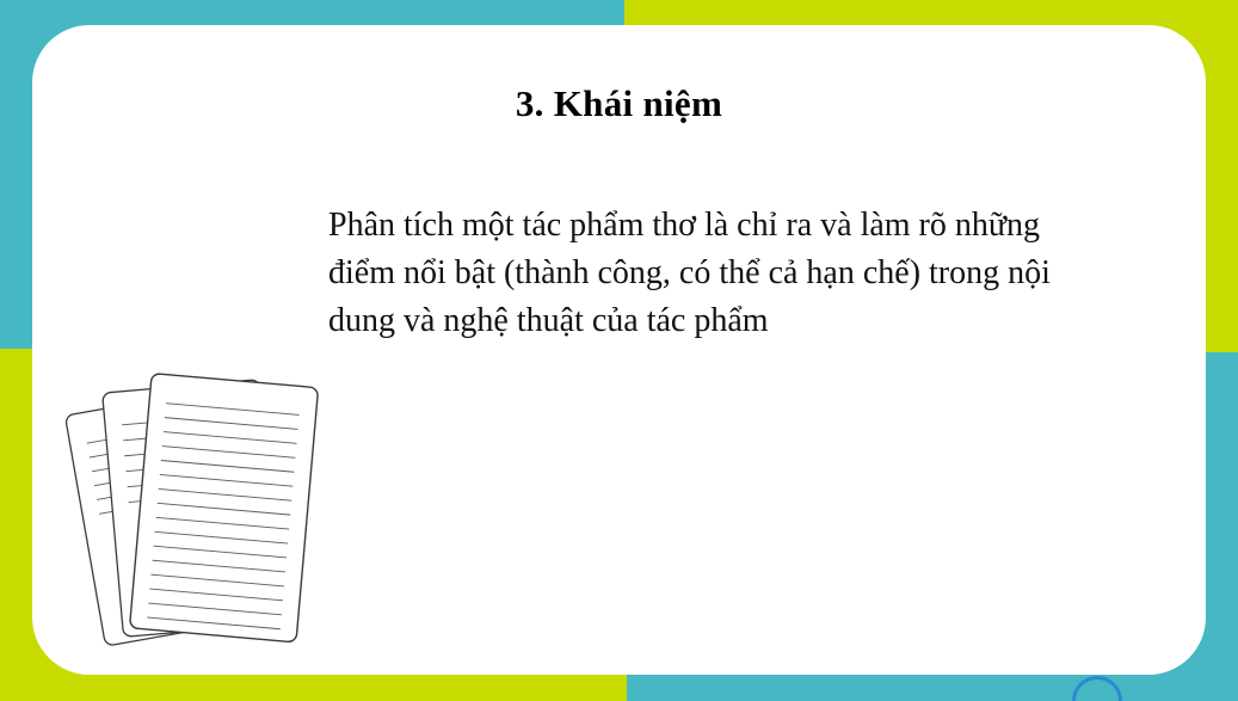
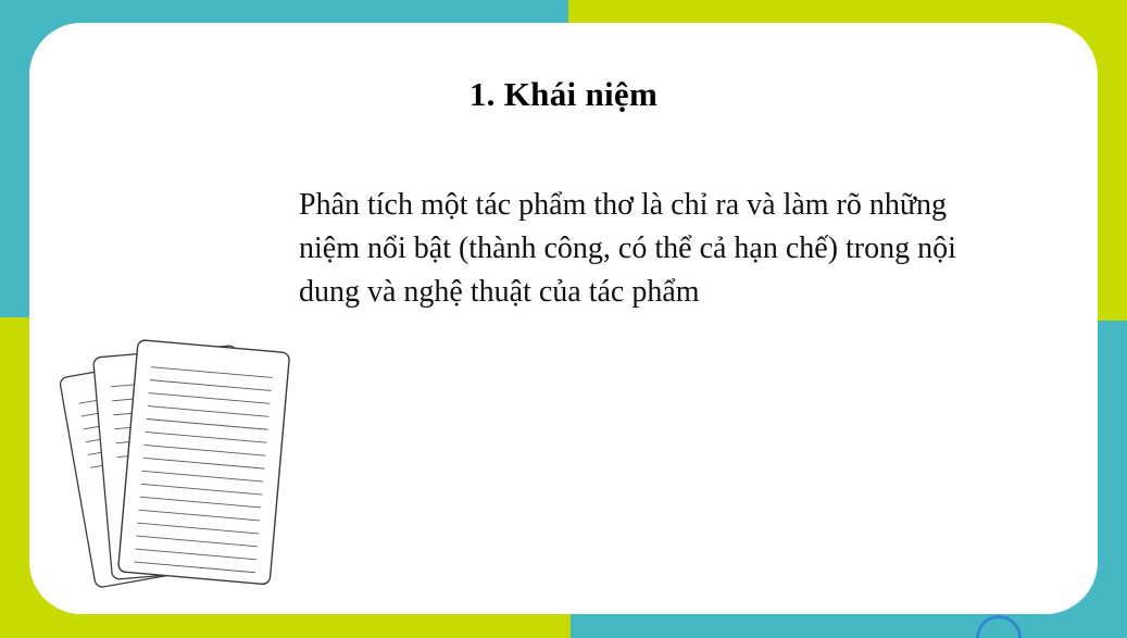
- 3. Khái niệm
+ 1. Khái niệm
  Phân tích một tác phẩm thơ là chỉ ra và làm rõ những
- điểm nổi bật (thành công, có thể cả hạn chế) trong nội
+ niệm nổi bật (thành công, có thể cả hạn chế) trong nội
  dung và nghệ thuật của tác phẩm
